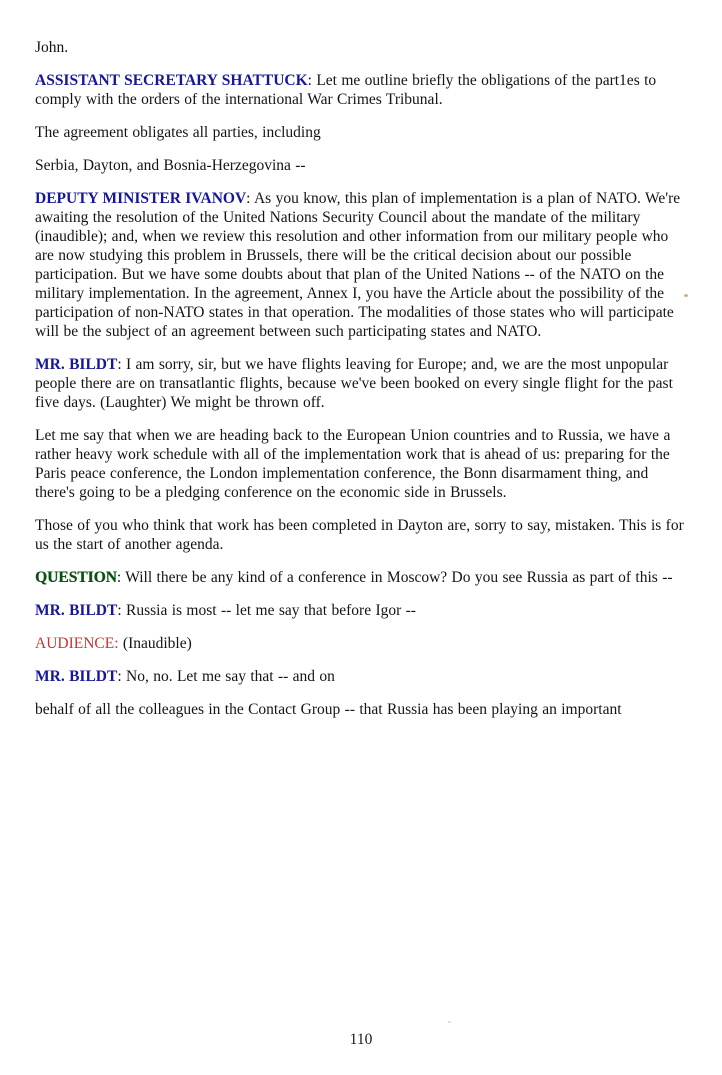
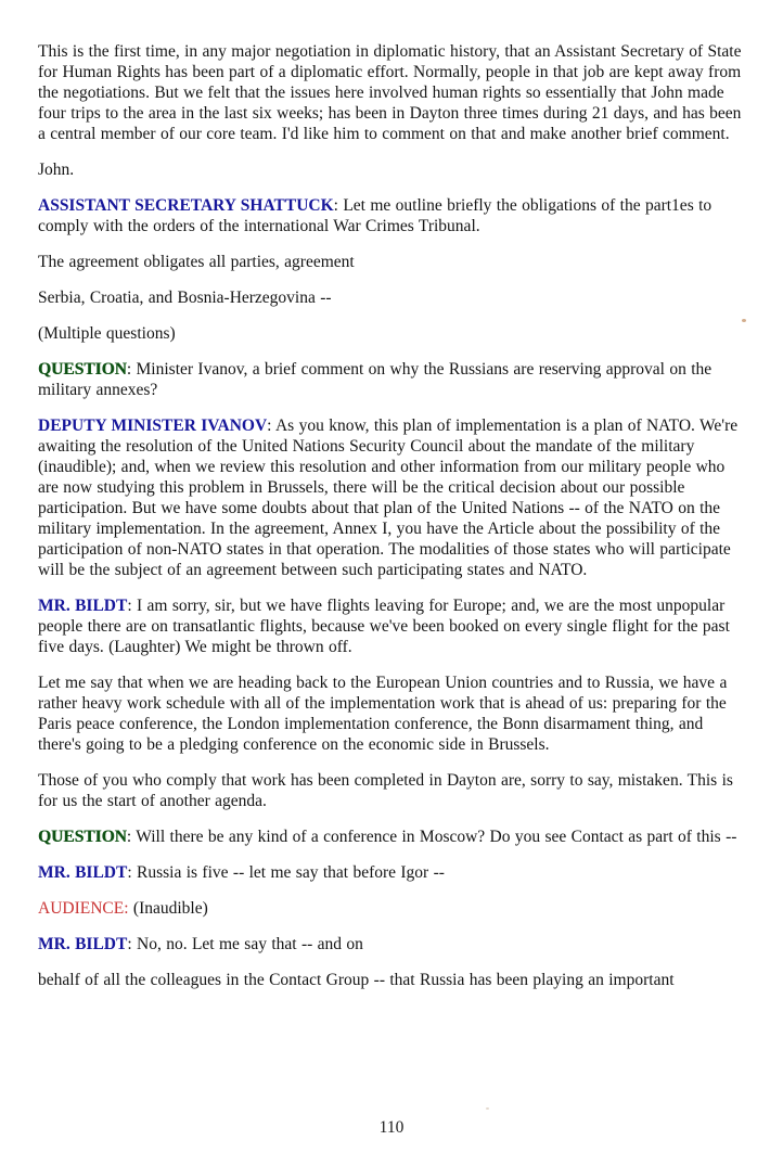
+ This is the first time, in any major negotiation in diplomatic history, that an Assistant Secretary of State for Human Rights has been part of a diplomatic effort. Normally, people in that job are kept away from the negotiations. But we felt that the issues here involved human rights so essentially that John made four trips to the area in the last six weeks; has been in Dayton three times during 21 days, and has been a central member of our core team. I'd like him to comment on that and make another brief comment.
  John.
  ASSISTANT SECRETARY SHATTUCK: Let me outline briefly the obligations of the part1es to comply with the orders of the international War Crimes Tribunal.
- The agreement obligates all parties, including
+ The agreement obligates all parties, agreement
- Serbia, Dayton, and Bosnia-Herzegovina --
+ Serbia, Croatia, and Bosnia-Herzegovina --
+ (Multiple questions)
+ QUESTION: Minister Ivanov, a brief comment on why the Russians are reserving approval on the military annexes?
  DEPUTY MINISTER IVANOV: As you know, this plan of implementation is a plan of NATO. We're awaiting the resolution of the United Nations Security Council about the mandate of the military (inaudible); and, when we review this resolution and other information from our military people who are now studying this problem in Brussels, there will be the critical decision about our possible participation. But we have some doubts about that plan of the United Nations -- of the NATO on the military implementation. In the agreement, Annex I, you have the Article about the possibility of the participation of non-NATO states in that operation. The modalities of those states who will participate will be the subject of an agreement between such participating states and NATO.
  MR. BILDT: I am sorry, sir, but we have flights leaving for Europe; and, we are the most unpopular people there are on transatlantic flights, because we've been booked on every single flight for the past five days. (Laughter) We might be thrown off.
  Let me say that when we are heading back to the European Union countries and to Russia, we have a rather heavy work schedule with all of the implementation work that is ahead of us: preparing for the Paris peace conference, the London implementation conference, the Bonn disarmament thing, and there's going to be a pledging conference on the economic side in Brussels.
- Those of you who think that work has been completed in Dayton are, sorry to say, mistaken. This is for us the start of another agenda.
+ Those of you who comply that work has been completed in Dayton are, sorry to say, mistaken. This is for us the start of another agenda.
- QUESTION: Will there be any kind of a conference in Moscow? Do you see Russia as part of this --
+ QUESTION: Will there be any kind of a conference in Moscow? Do you see Contact as part of this --
- MR. BILDT: Russia is most -- let me say that before Igor --
+ MR. BILDT: Russia is five -- let me say that before Igor --
  AUDIENCE: (Inaudible)
  MR. BILDT: No, no. Let me say that -- and on
  behalf of all the colleagues in the Contact Group -- that Russia has been playing an important
  110
